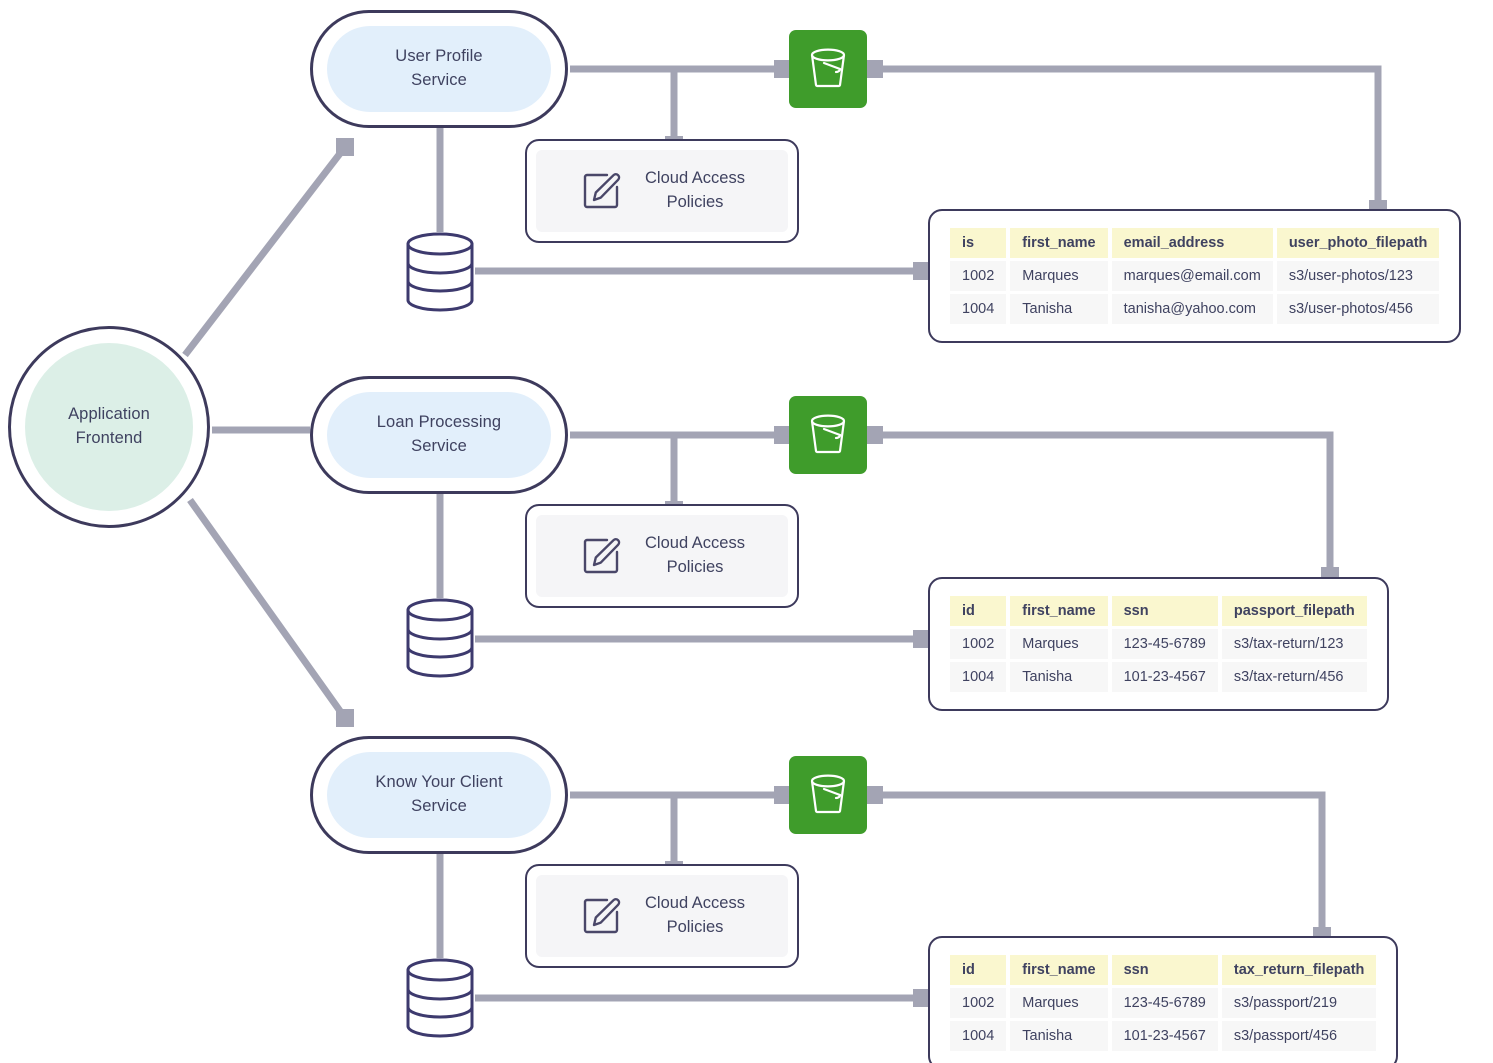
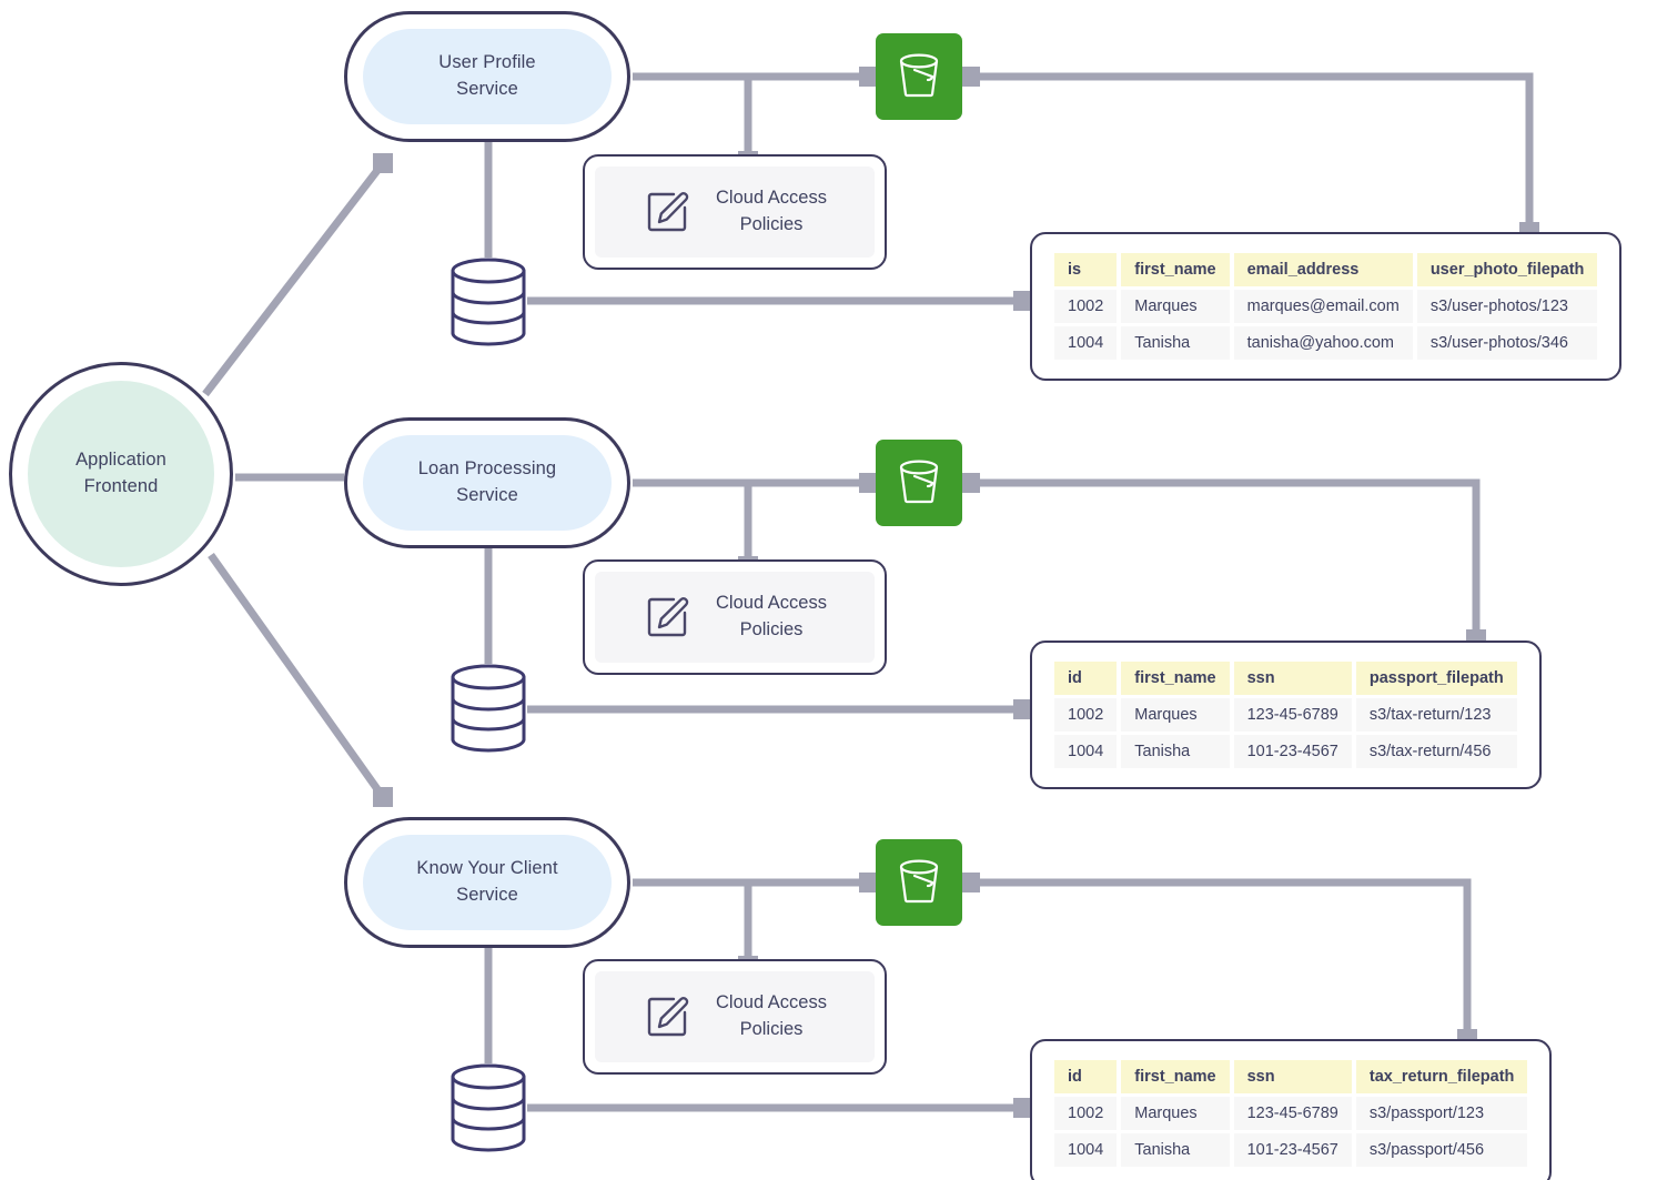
  Application
  Frontend
  User Profile
  Service
  Cloud Access
  Policies
  is	first_name	email_address	user_photo_filepath
  1002	Marques	marques@email.com	s3/user-photos/123
- 1004	Tanisha	tanisha@yahoo.com	s3/user-photos/456
+ 1004	Tanisha	tanisha@yahoo.com	s3/user-photos/346
  Loan Processing
  Service
  Cloud Access
  Policies
  id	first_name	ssn	passport_filepath
  1002	Marques	123-45-6789	s3/tax-return/123
  1004	Tanisha	101-23-4567	s3/tax-return/456
  Know Your Client
  Service
  Cloud Access
  Policies
  id	first_name	ssn	tax_return_filepath
- 1002	Marques	123-45-6789	s3/passport/219
+ 1002	Marques	123-45-6789	s3/passport/123
  1004	Tanisha	101-23-4567	s3/passport/456
